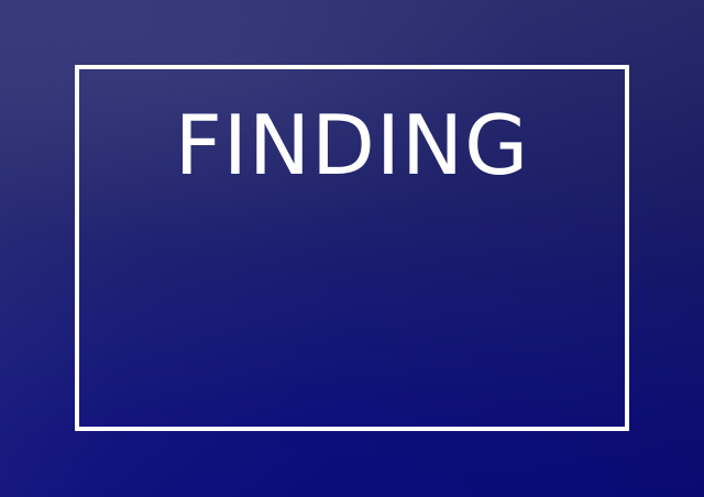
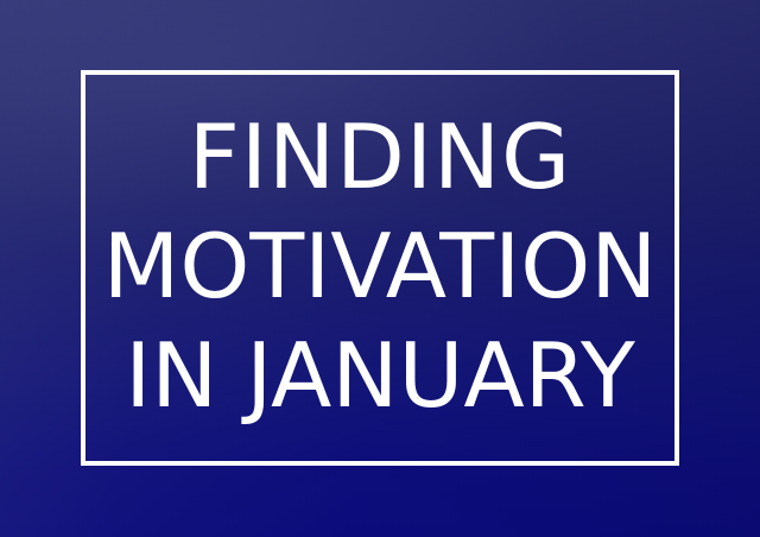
  FINDING
+ MOTIVATION
+ IN JANUARY
